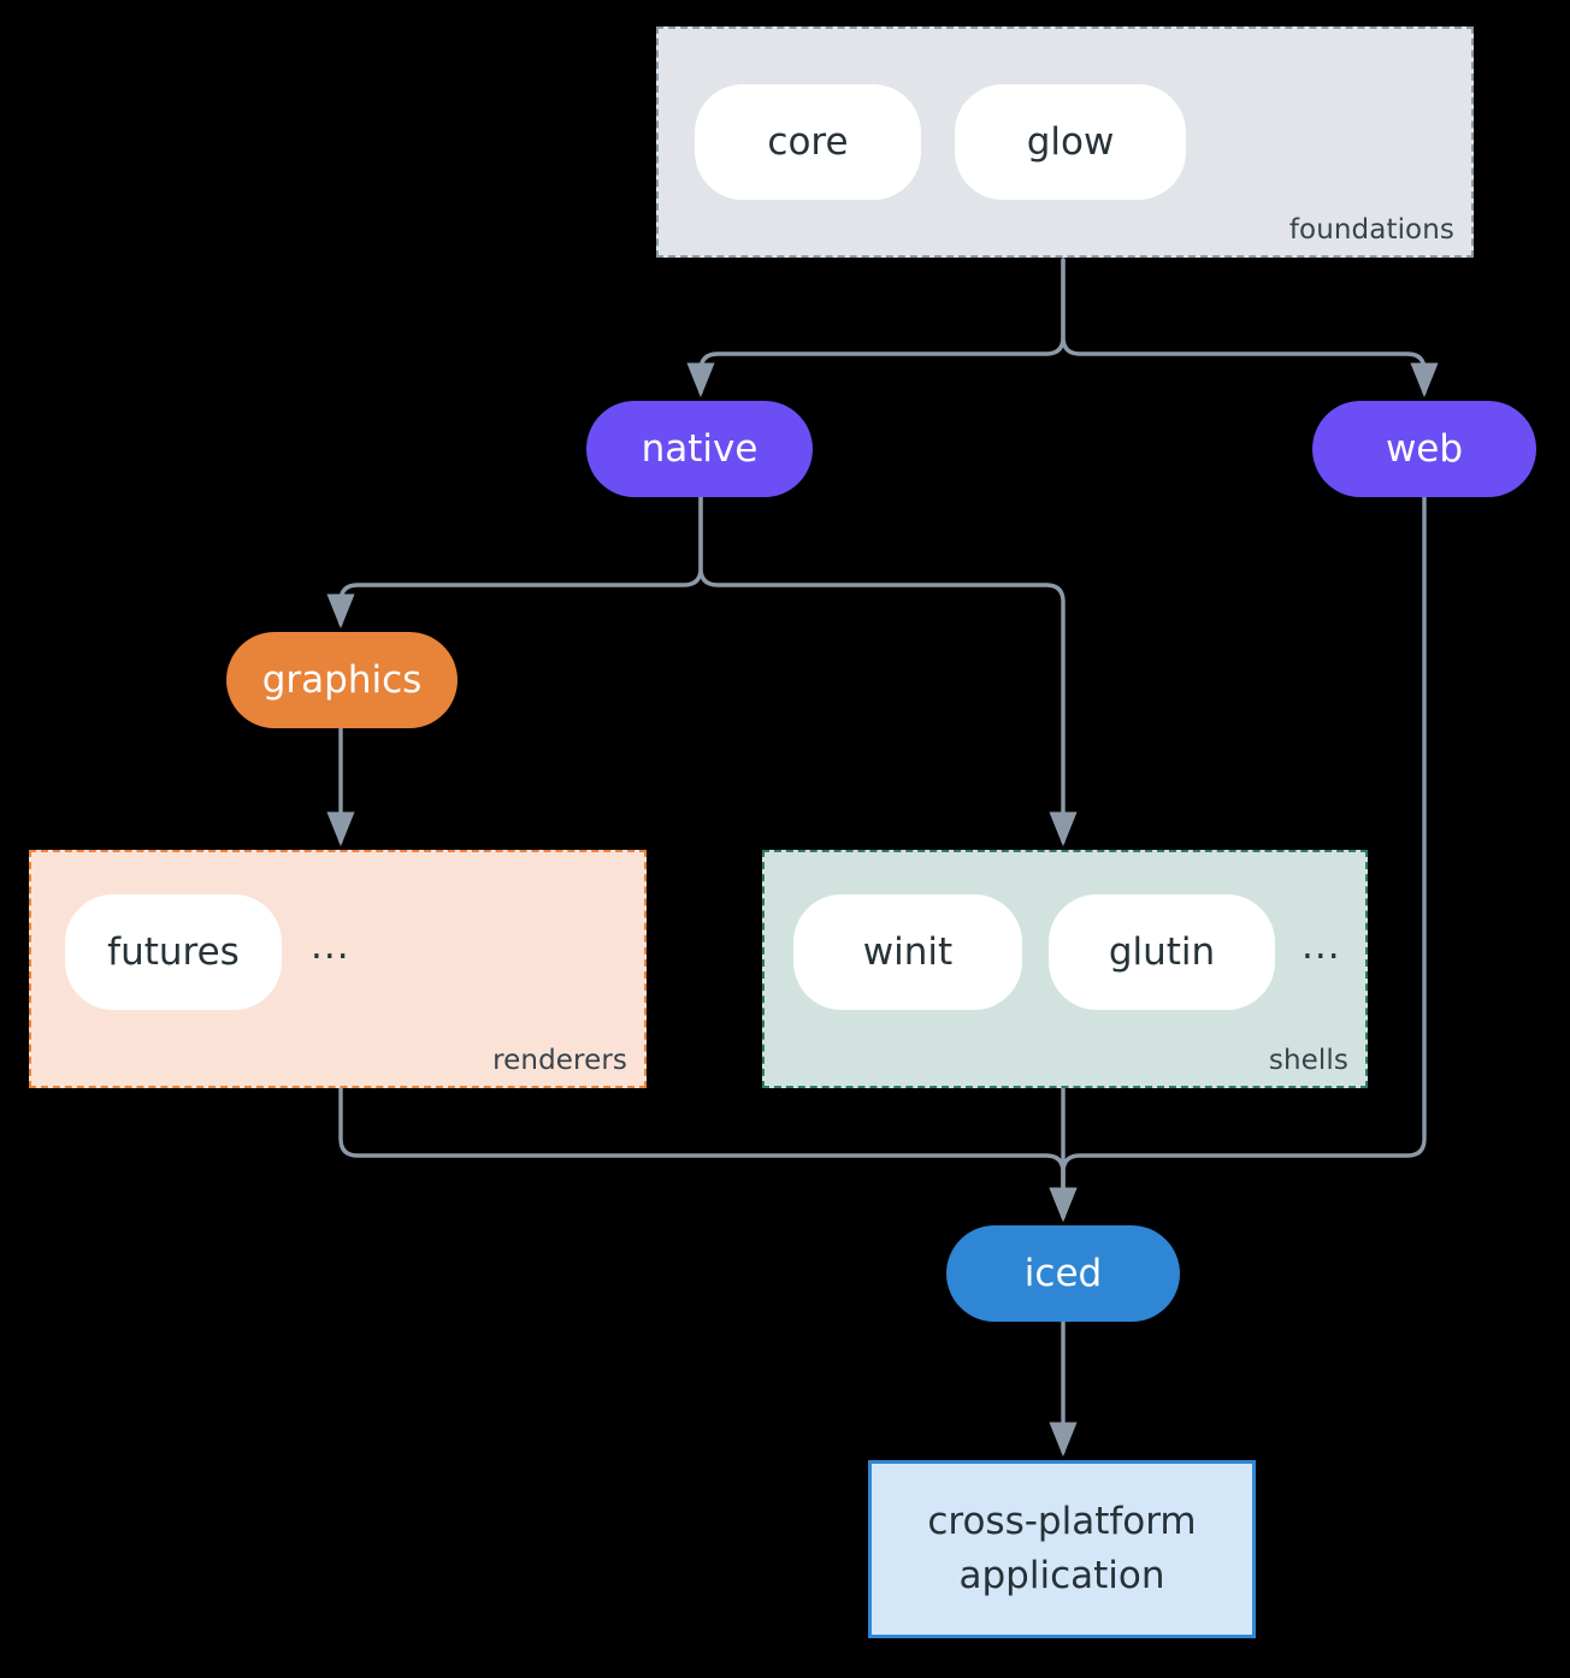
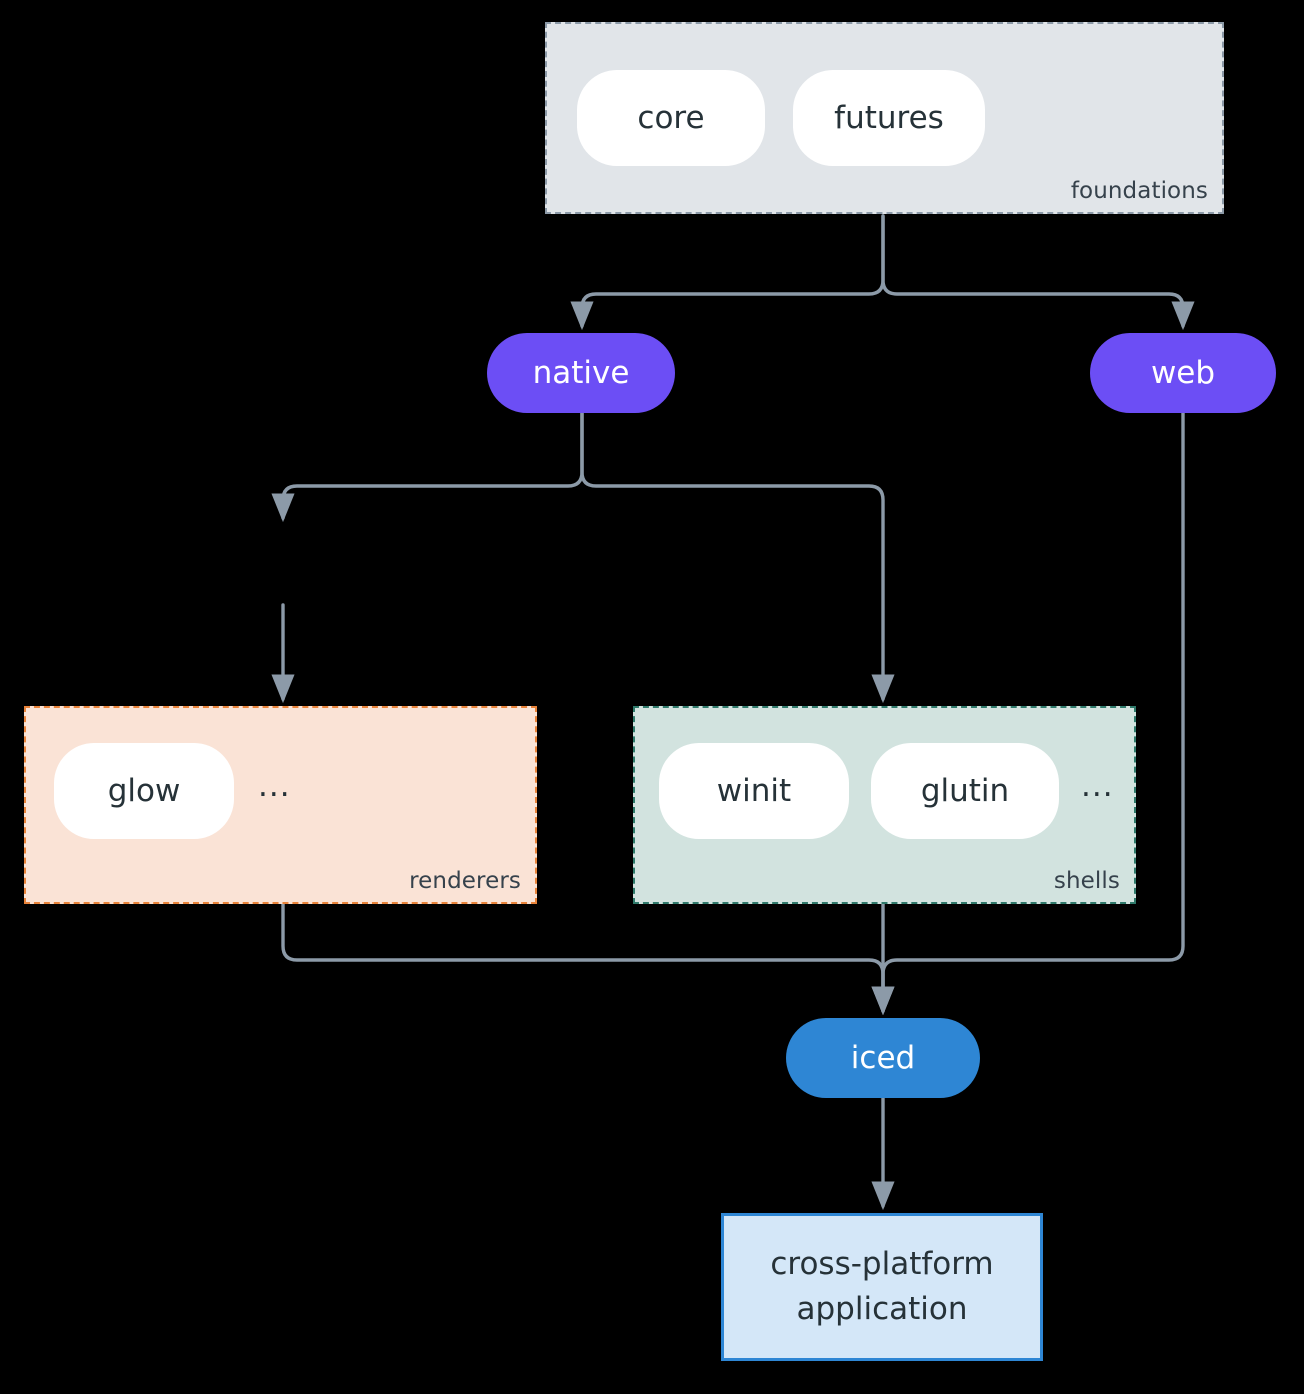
  core
- glow
+ futures
  foundations
  native
  web
- graphics
- futures
+ glow
  ...
  renderers
  winit
  glutin
  ...
  shells
  iced
  cross-platform
  application
